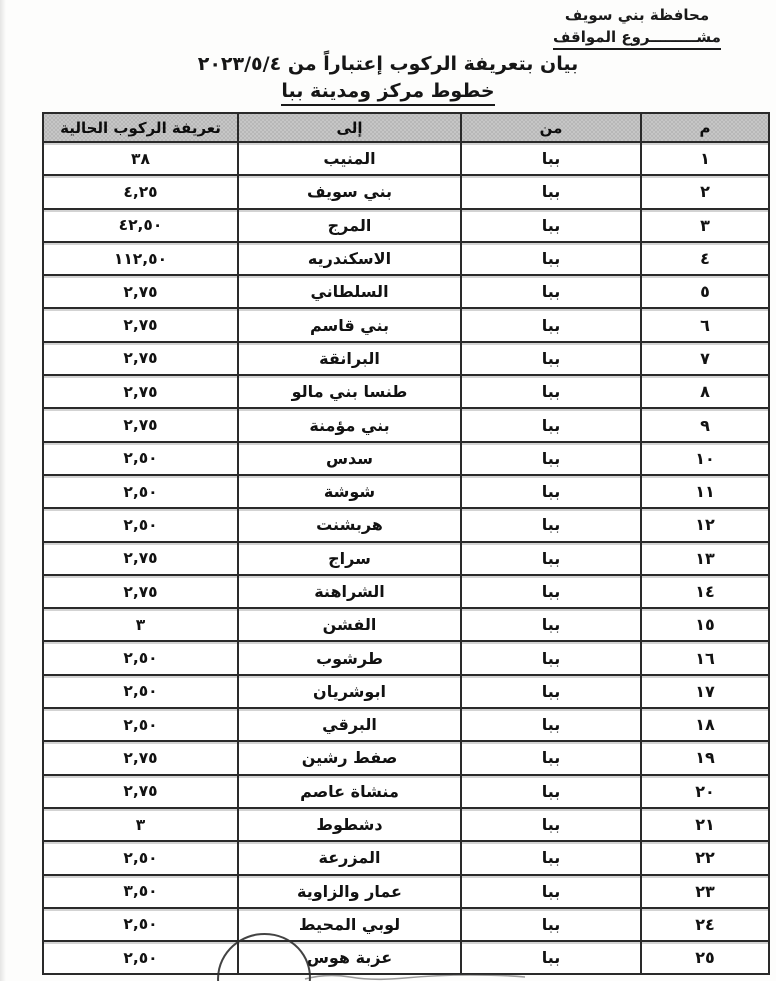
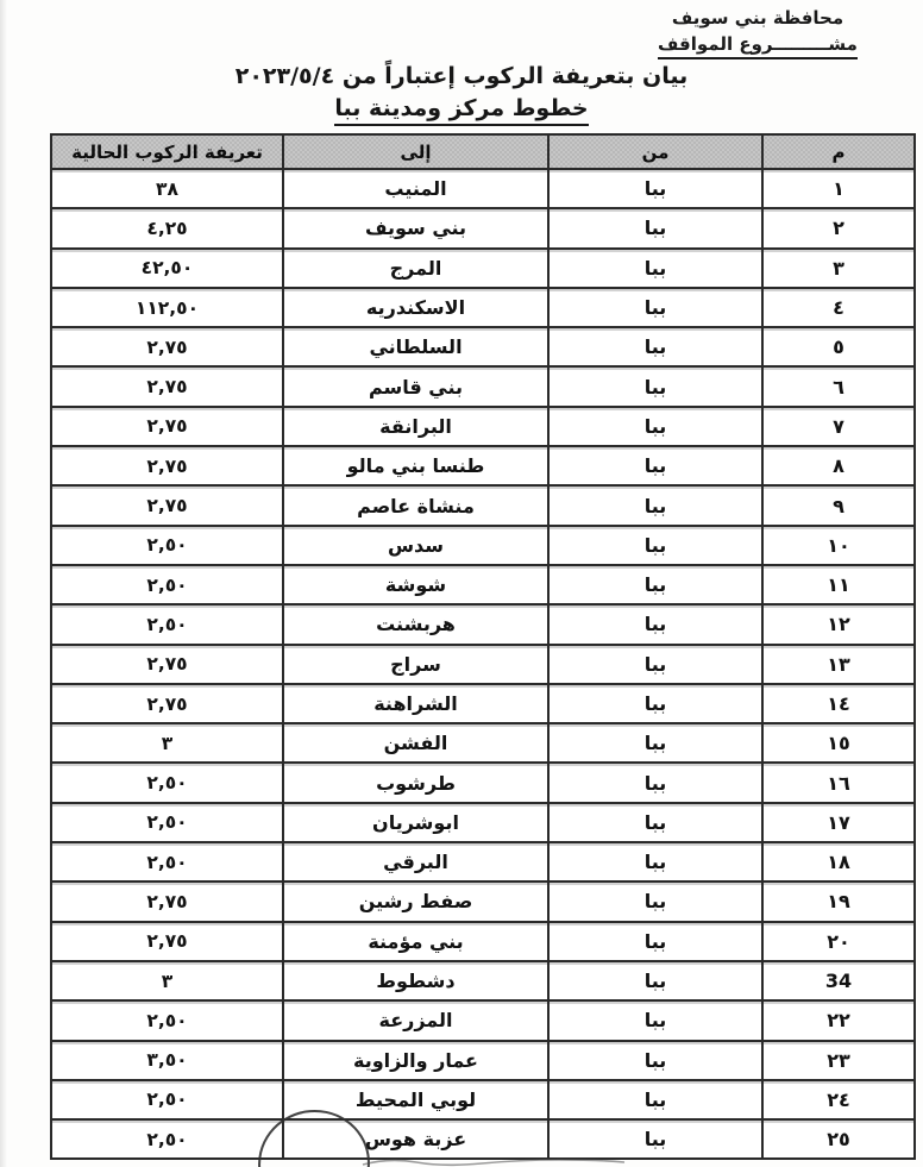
  محافظة بني سويف
  مشـــــــــروع المواقف
  بيان بتعريفة الركوب إعتباراً من ٢٠٢٣/٥/٤
  خطوط مركز ومدينة ببا
  م	من	إلى	تعريفة الركوب الحالية
  ١	ببا	المنيب	٣٨
  ٢	ببا	بني سويف	٤,٢٥
  ٣	ببا	المرج	٤٢,٥٠
  ٤	ببا	الاسكندريه	١١٢,٥٠
  ٥	ببا	السلطاني	٢,٧٥
  ٦	ببا	بني قاسم	٢,٧٥
  ٧	ببا	البرانقة	٢,٧٥
  ٨	ببا	طنسا بني مالو	٢,٧٥
- ٩	ببا	بني مؤمنة	٢,٧٥
+ ٩	ببا	منشاة عاصم	٢,٧٥
  ١٠	ببا	سدس	٢,٥٠
  ١١	ببا	شوشة	٢,٥٠
  ١٢	ببا	هربشنت	٢,٥٠
  ١٣	ببا	سراج	٢,٧٥
  ١٤	ببا	الشراهنة	٢,٧٥
  ١٥	ببا	الفشن	٣
  ١٦	ببا	طرشوب	٢,٥٠
  ١٧	ببا	ابوشريان	٢,٥٠
  ١٨	ببا	البرقي	٢,٥٠
  ١٩	ببا	صفط رشين	٢,٧٥
- ٢٠	ببا	منشاة عاصم	٢,٧٥
+ ٢٠	ببا	بني مؤمنة	٢,٧٥
- ٢١	ببا	دشطوط	٣
+ 34	ببا	دشطوط	٣
  ٢٢	ببا	المزرعة	٢,٥٠
  ٢٣	ببا	عمار والزاوية	٣,٥٠
  ٢٤	ببا	لوبي المحيط	٢,٥٠
  ٢٥	ببا	عزبة هوس	٢,٥٠
